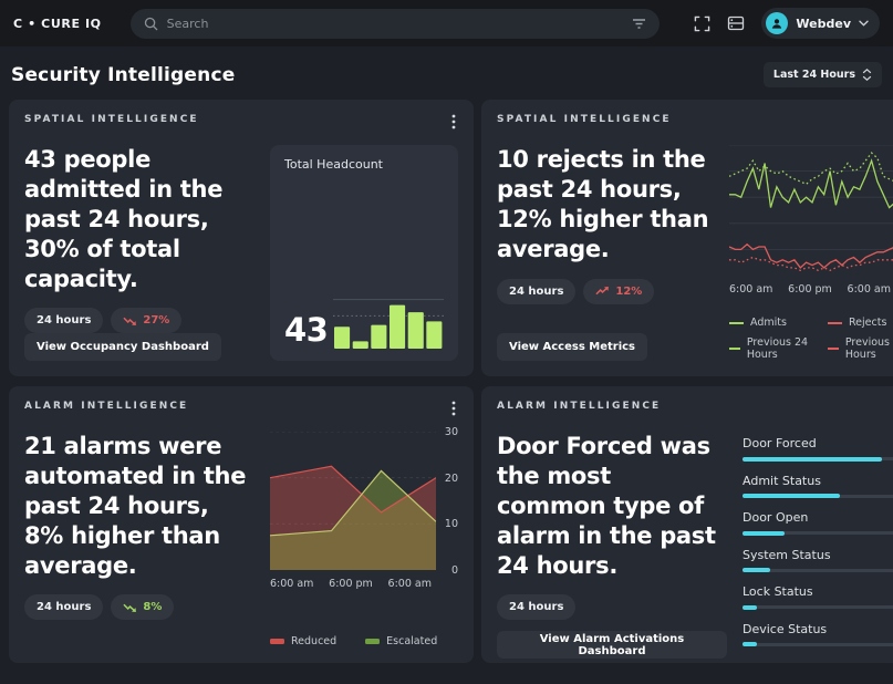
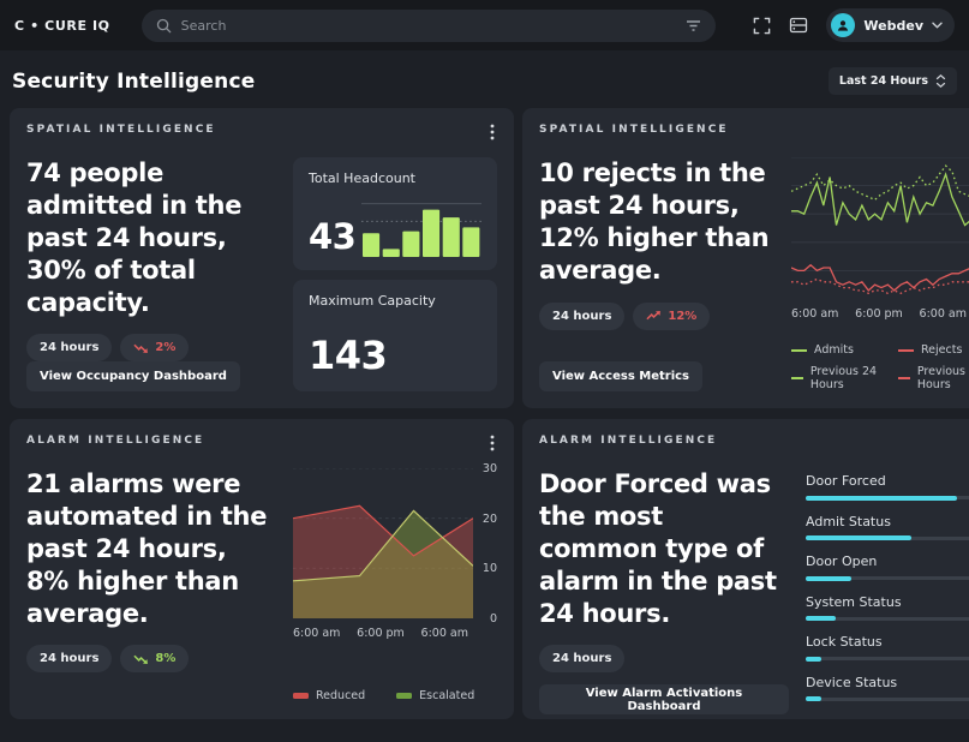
  C • CURE IQ
  Search
  Webdev
  Security Intelligence
  Last 24 Hours
  SPATIAL INTELLIGENCE
- 43 people admitted in the past 24 hours, 30% of total capacity.
+ 74 people admitted in the past 24 hours, 30% of total capacity.
  24 hours
- 27%
+ 2%
  View Occupancy Dashboard
  Total Headcount
  43
+ Maximum Capacity
+ 143
  SPATIAL INTELLIGENCE
  10 rejects in the past 24 hours, 12% higher than average.
  24 hours
  12%
  View Access Metrics
  6:00 am
  6:00 pm
  6:00 am
  Admits
  Rejects
  Previous 24 Hours
  Previous Hours
  ALARM INTELLIGENCE
  21 alarms were automated in the past 24 hours, 8% higher than average.
  24 hours
  8%
  0
  10
  20
  30
  6:00 am
  6:00 pm
  6:00 am
  Reduced
  Escalated
  ALARM INTELLIGENCE
  Door Forced was the most common type of alarm in the past 24 hours.
  24 hours
  View Alarm Activations Dashboard
  Door Forced
  Admit Status
  Door Open
  System Status
  Lock Status
  Device Status
